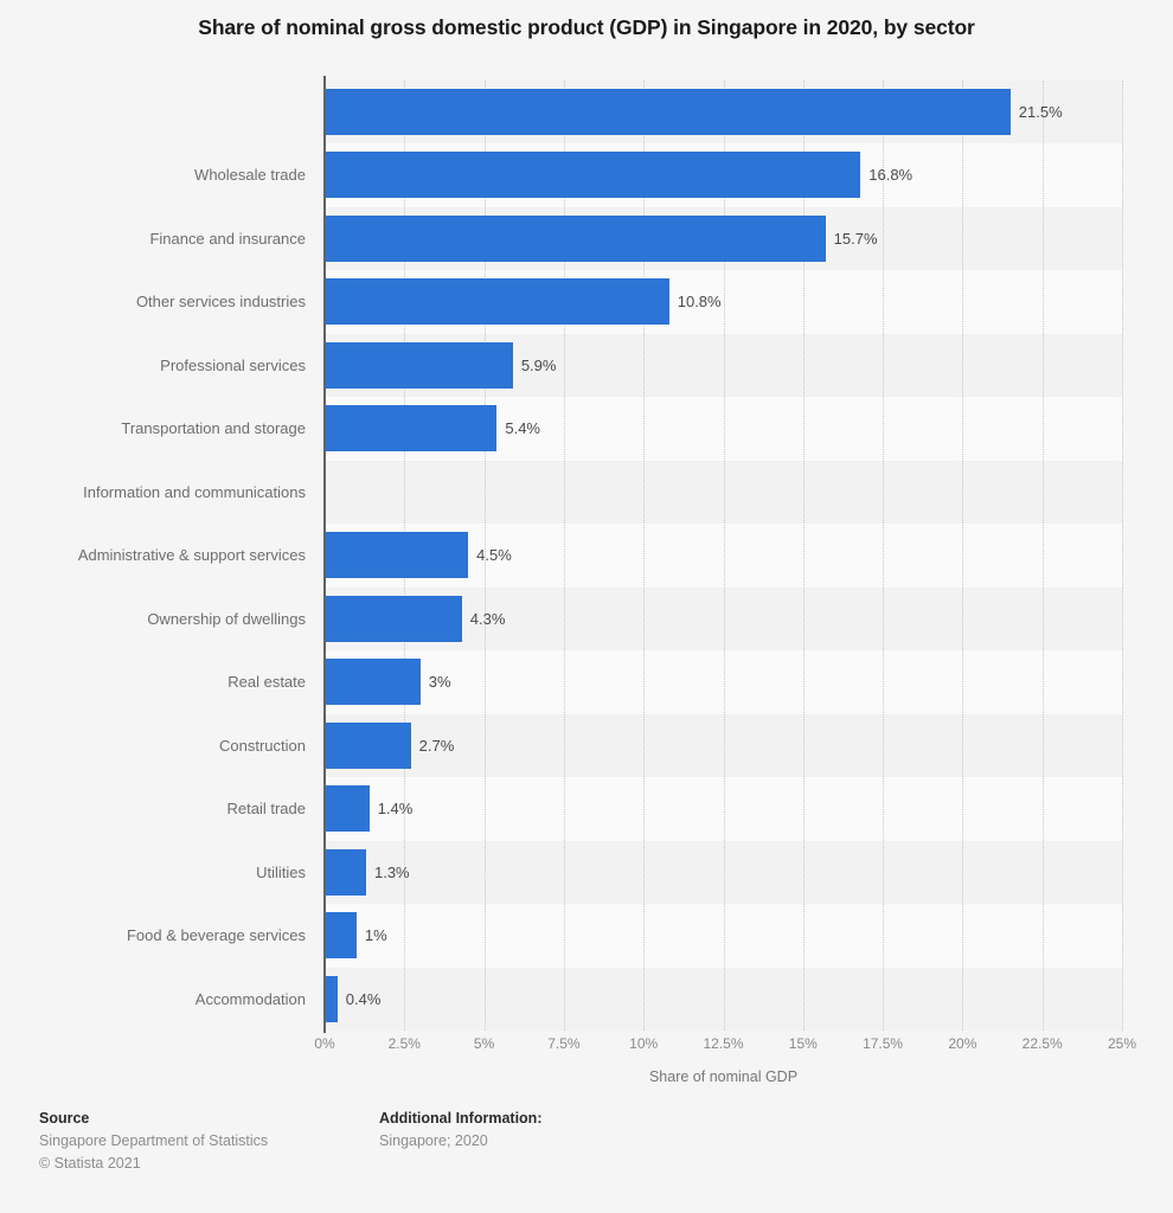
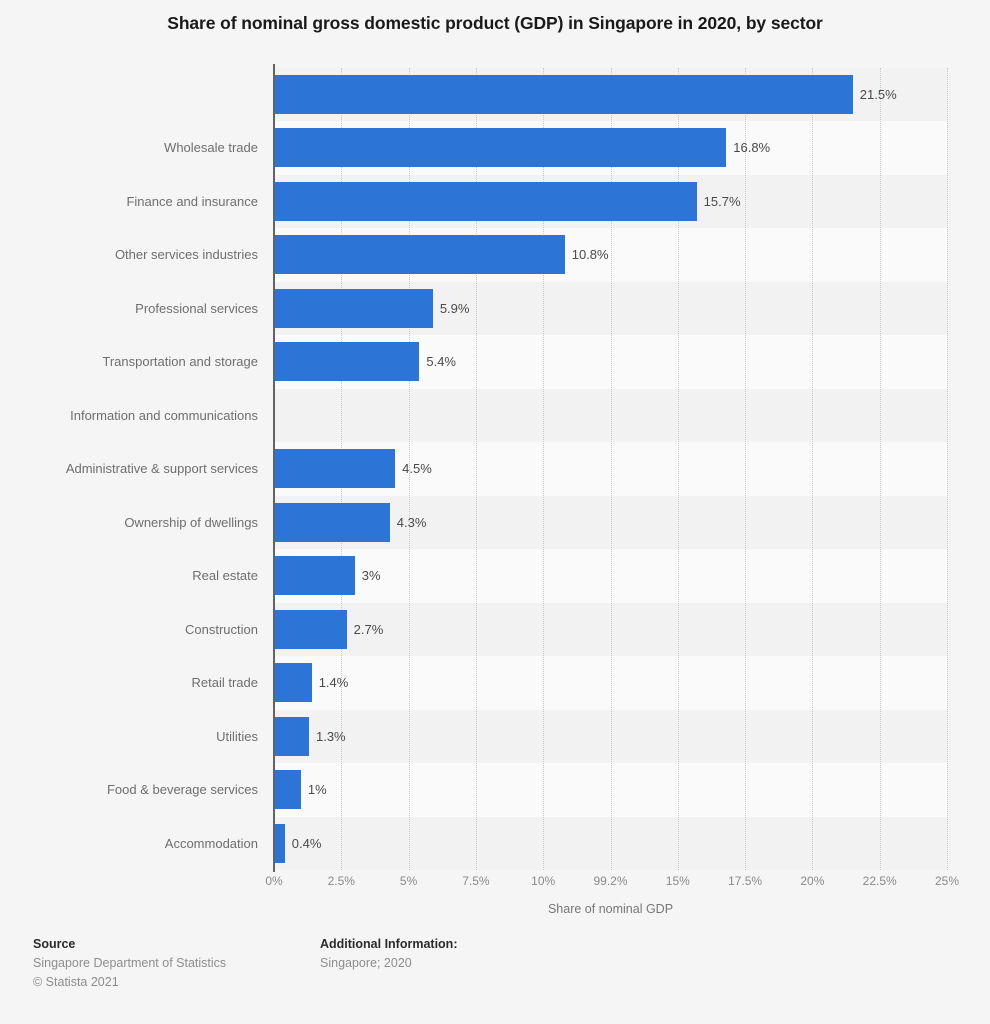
  Share of nominal gross domestic product (GDP) in Singapore in 2020, by sector
  21.5%
  16.8%
  15.7%
  10.8%
  5.9%
  5.4%
  4.5%
  4.3%
  3%
  2.7%
  1.4%
  1.3%
  1%
  0.4%
  Wholesale trade
  Finance and insurance
  Other services industries
  Professional services
  Transportation and storage
  Information and communications
  Administrative & support services
  Ownership of dwellings
  Real estate
  Construction
  Retail trade
  Utilities
  Food & beverage services
  Accommodation
  0%
  2.5%
  5%
  7.5%
  10%
- 12.5%
+ 99.2%
  15%
  17.5%
  20%
  22.5%
  25%
  Share of nominal GDP
  Source
  Singapore Department of Statistics
  © Statista 2021
  Additional Information:
  Singapore; 2020
